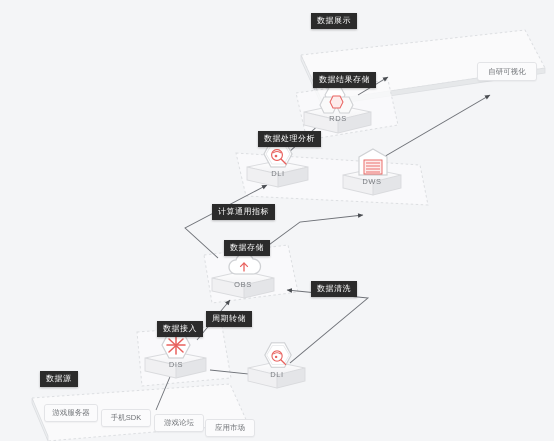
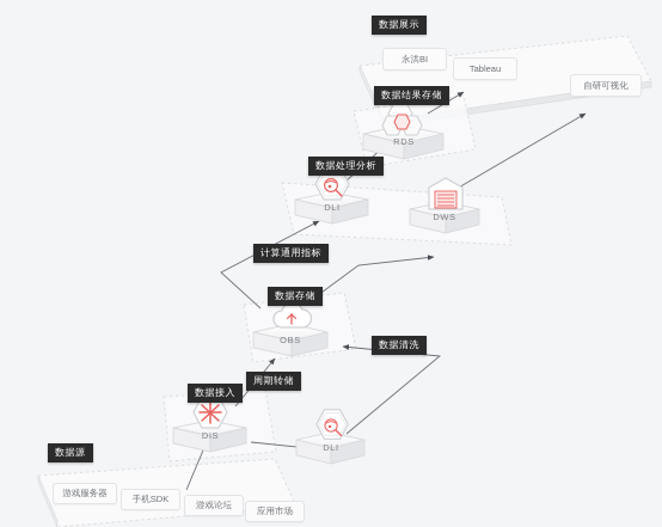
  数据展示
  数据结果存储
  数据处理分析
  数据存储
  数据接入
  数据源
  计算通用指标
  周期转储
  数据清洗
  RDS
  DLI
  DWS
  OBS
  DIS
  DLI
+ 永洪BI
+ Tableau
  自研可视化
  游戏服务器
  手机SDK
  游戏论坛
  应用市场
